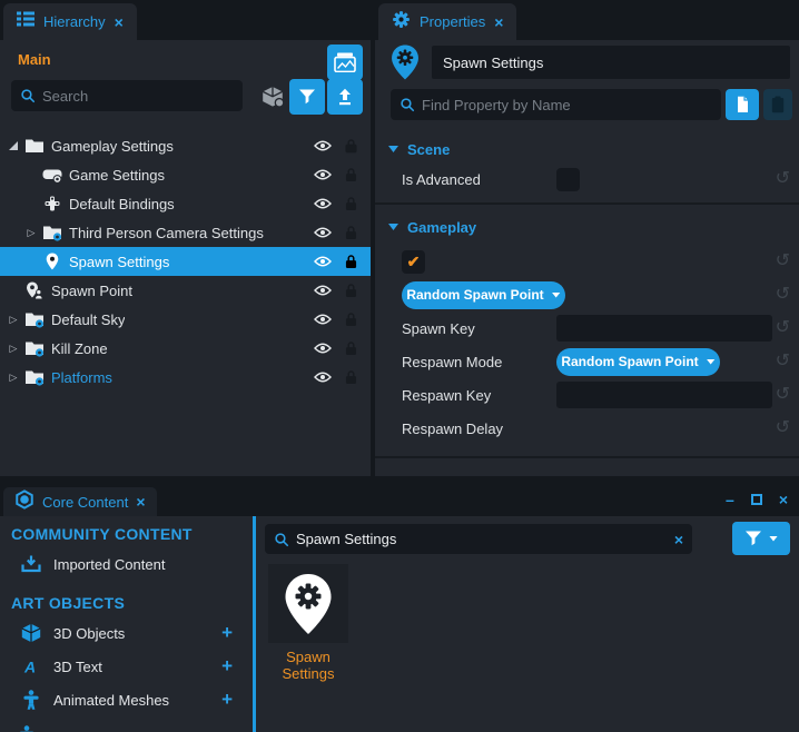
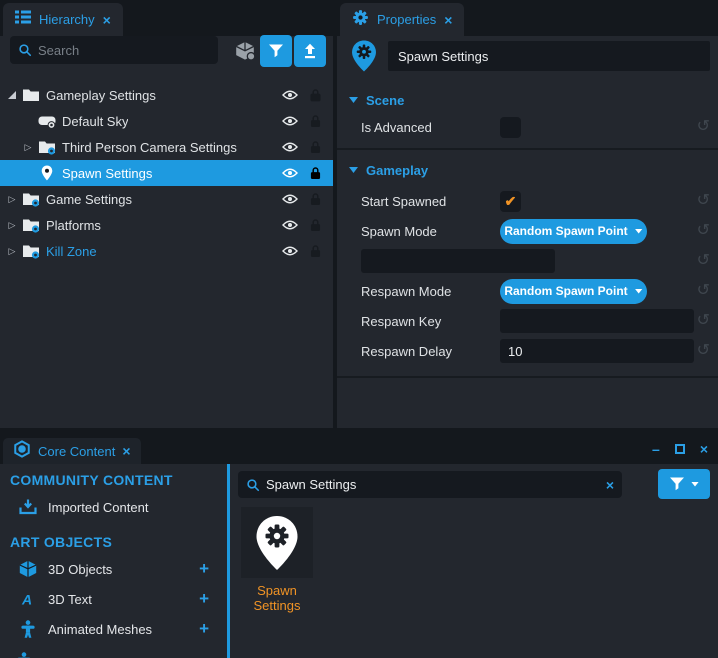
  Hierarchy
  ×
- Main
  Search
  Gameplay Settings
- Game Settings
+ Default Sky
- Default Bindings
  ▷
  Third Person Camera Settings
  Spawn Settings
- Spawn Point
  ▷
- Default Sky
+ Game Settings
  ▷
- Kill Zone
+ Platforms
  ▷
- Platforms
+ Kill Zone
  Properties
  ×
  Spawn Settings
- Find Property by Name
  Scene
  Is Advanced
  ↺
  Gameplay
+ Start Spawned
  ✔
  ↺
+ Spawn Mode
  Random Spawn Point
  ↺
- Spawn Key
  ↺
  Respawn Mode
  Random Spawn Point
  ↺
  Respawn Key
  ↺
  Respawn Delay
+ 10
  ↺
  Core Content
  ×
  –
  ×
  COMMUNITY CONTENT
  Imported Content
  ART OBJECTS
  3D Objects
  +
  A
  3D Text
  +
  Animated Meshes
  +
  Spawn Settings
  ×
  Spawn Settings
